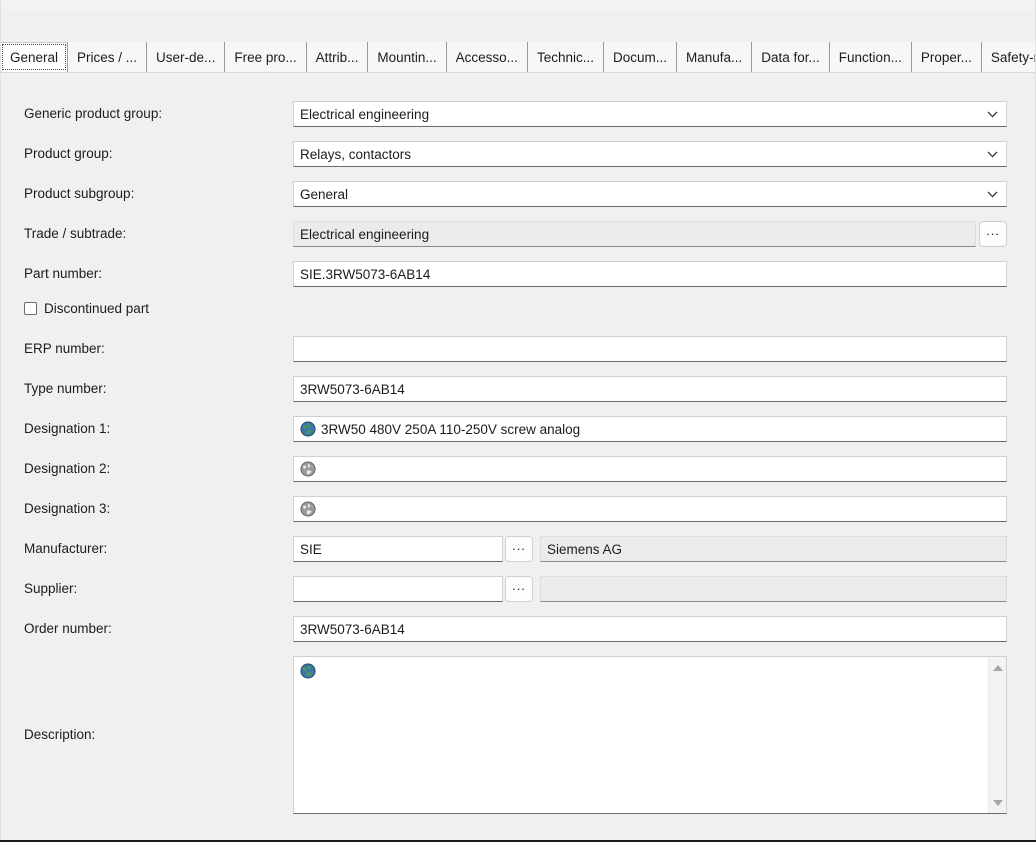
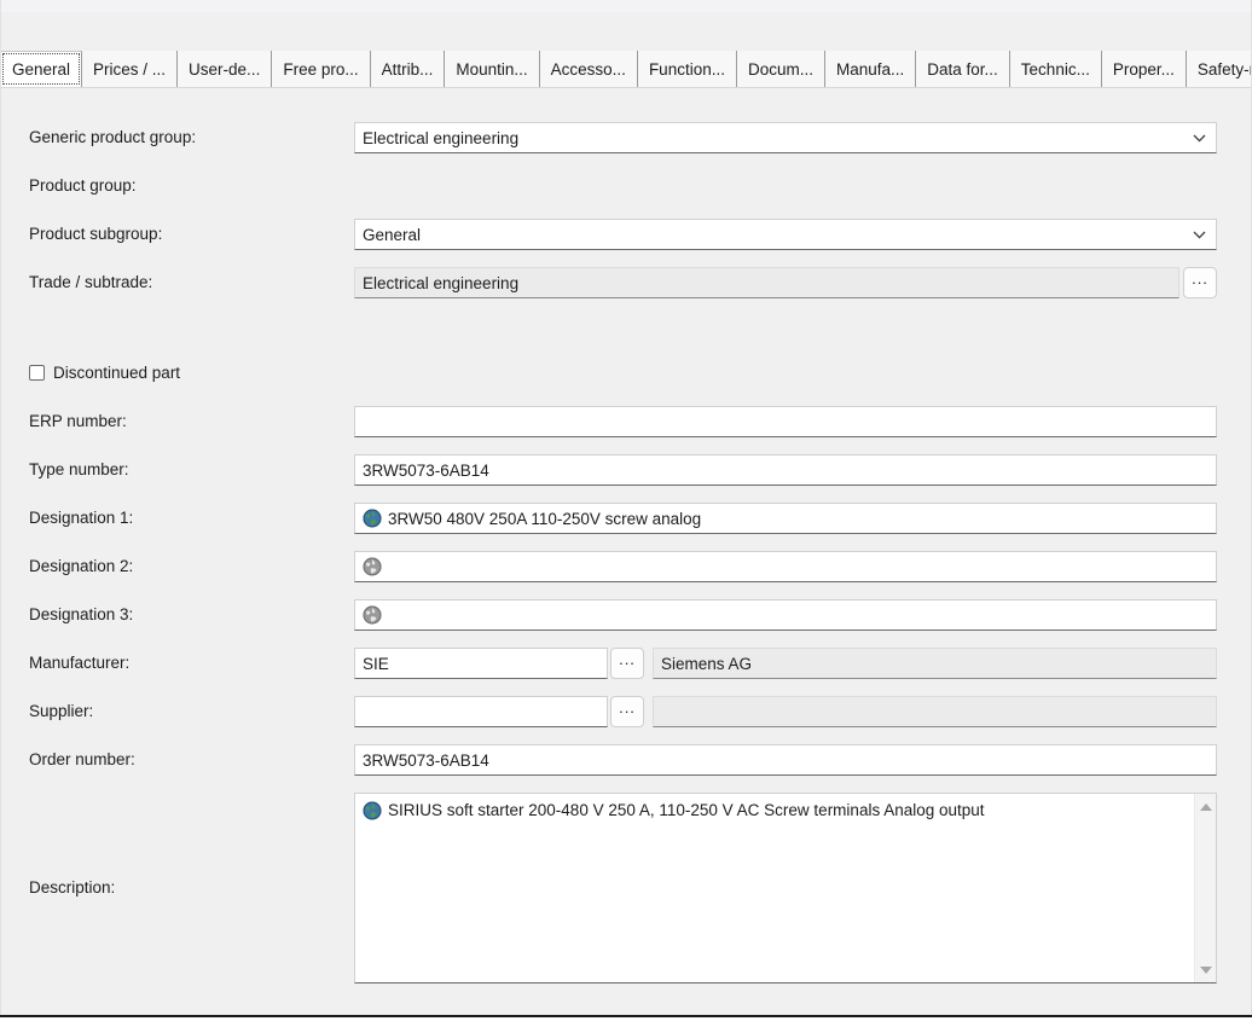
  General
  Prices / ...
  User-de...
  Free pro...
  Attrib...
  Mountin...
  Accesso...
- Technic...
+ Function...
  Docum...
  Manufa...
  Data for...
- Function...
+ Technic...
  Proper...
  Generic product group:
  Electrical engineering
  Product group:
- Relays, contactors
  Product subgroup:
  General
  Trade / subtrade:
  Electrical engineering
  ...
- Part number:
- SIE.3RW5073-6AB14
  Discontinued part
  ERP number:
  Type number:
  3RW5073-6AB14
  Designation 1:
  3RW50 480V 250A 110-250V screw analog
  Designation 2:
  Designation 3:
  Manufacturer:
  SIE
  ...
  Siemens AG
  Supplier:
  ...
  Order number:
  3RW5073-6AB14
  Description:
+ SIRIUS soft starter 200-480 V 250 A, 110-250 V AC Screw terminals Analog output
